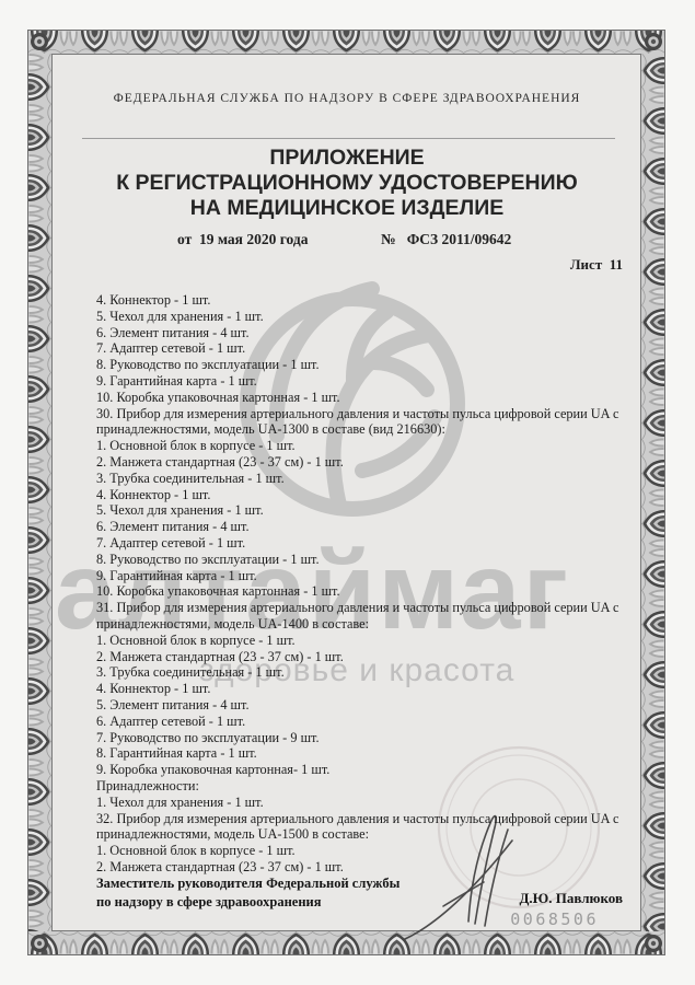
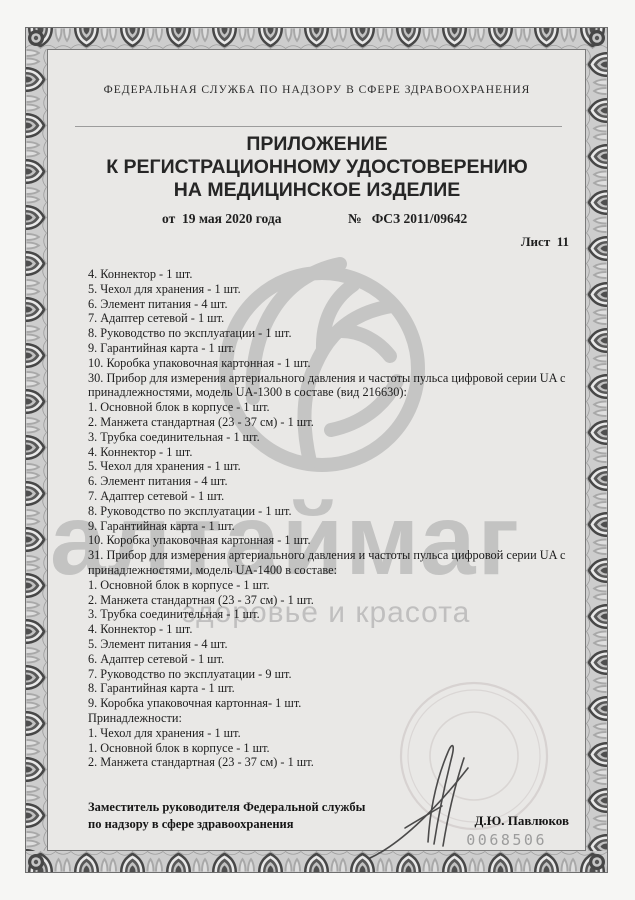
  алтаймаг
  здоровье и красота
  ФЕДЕРАЛЬНАЯ СЛУЖБА ПО НАДЗОРУ В СФЕРЕ ЗДРАВООХРАНЕНИЯ
  ПРИЛОЖЕНИЕ
  К РЕГИСТРАЦИОННОМУ УДОСТОВЕРЕНИЮ
  НА МЕДИЦИНСКОЕ ИЗДЕЛИЕ
  от 19 мая 2020 года
  № ФСЗ 2011/09642
  Лист 11
  4. Коннектор - 1 шт.
  5. Чехол для хранения - 1 шт.
  6. Элемент питания - 4 шт.
  7. Адаптер сетевой - 1 шт.
  8. Руководство по эксплуатации - 1 шт.
  9. Гарантийная карта - 1 шт.
  10. Коробка упаковочная картонная - 1 шт.
  30. Прибор для измерения артериального давления и частоты пульса цифровой серии UA с принадлежностями, модель UA-1300 в составе (вид 216630):
  1. Основной блок в корпусе - 1 шт.
  2. Манжета стандартная (23 - 37 см) - 1 шт.
  3. Трубка соединительная - 1 шт.
  4. Коннектор - 1 шт.
  5. Чехол для хранения - 1 шт.
  6. Элемент питания - 4 шт.
  7. Адаптер сетевой - 1 шт.
  8. Руководство по эксплуатации - 1 шт.
  9. Гарантийная карта - 1 шт.
  10. Коробка упаковочная картонная - 1 шт.
  31. Прибор для измерения артериального давления и частоты пульса цифровой серии UA с принадлежностями, модель UA-1400 в составе:
  1. Основной блок в корпусе - 1 шт.
  2. Манжета стандартная (23 - 37 см) - 1 шт.
  3. Трубка соединительная - 1 шт.
  4. Коннектор - 1 шт.
  5. Элемент питания - 4 шт.
  6. Адаптер сетевой - 1 шт.
  7. Руководство по эксплуатации - 9 шт.
  8. Гарантийная карта - 1 шт.
  9. Коробка упаковочная картонная- 1 шт.
  Принадлежности:
  1. Чехол для хранения - 1 шт.
- 32. Прибор для измерения артериального давления и частоты пульса цифровой серии UA с принадлежностями, модель UA-1500 в составе:
  1. Основной блок в корпусе - 1 шт.
  2. Манжета стандартная (23 - 37 см) - 1 шт.
  Заместитель руководителя Федеральной службы
  по надзору в сфере здравоохранения
  Д.Ю. Павлюков
  0068506
